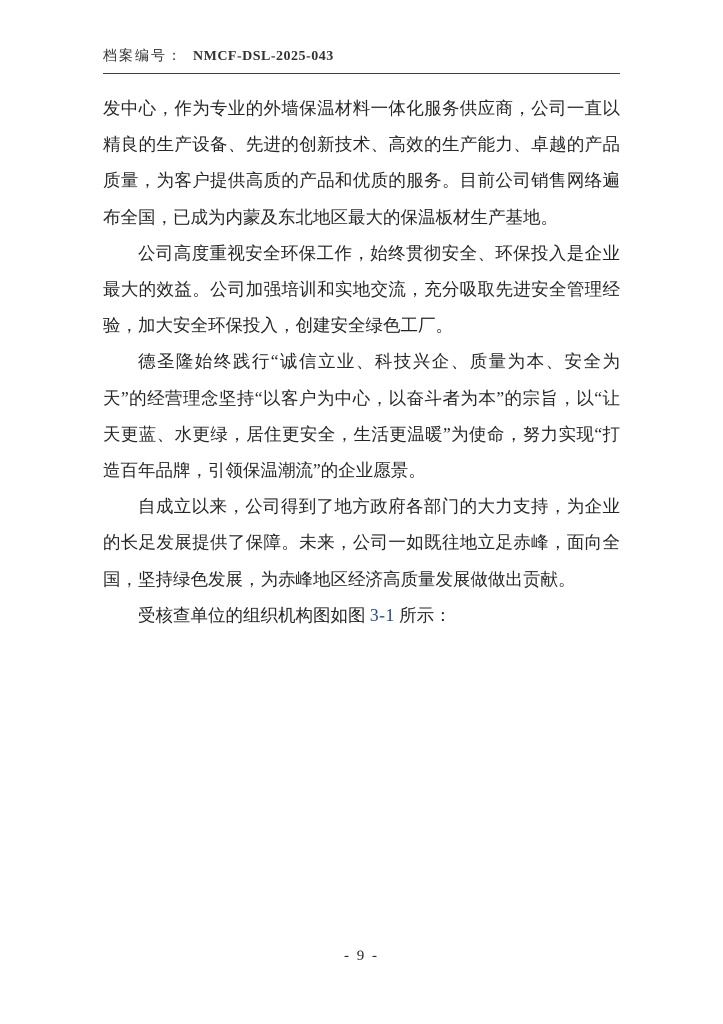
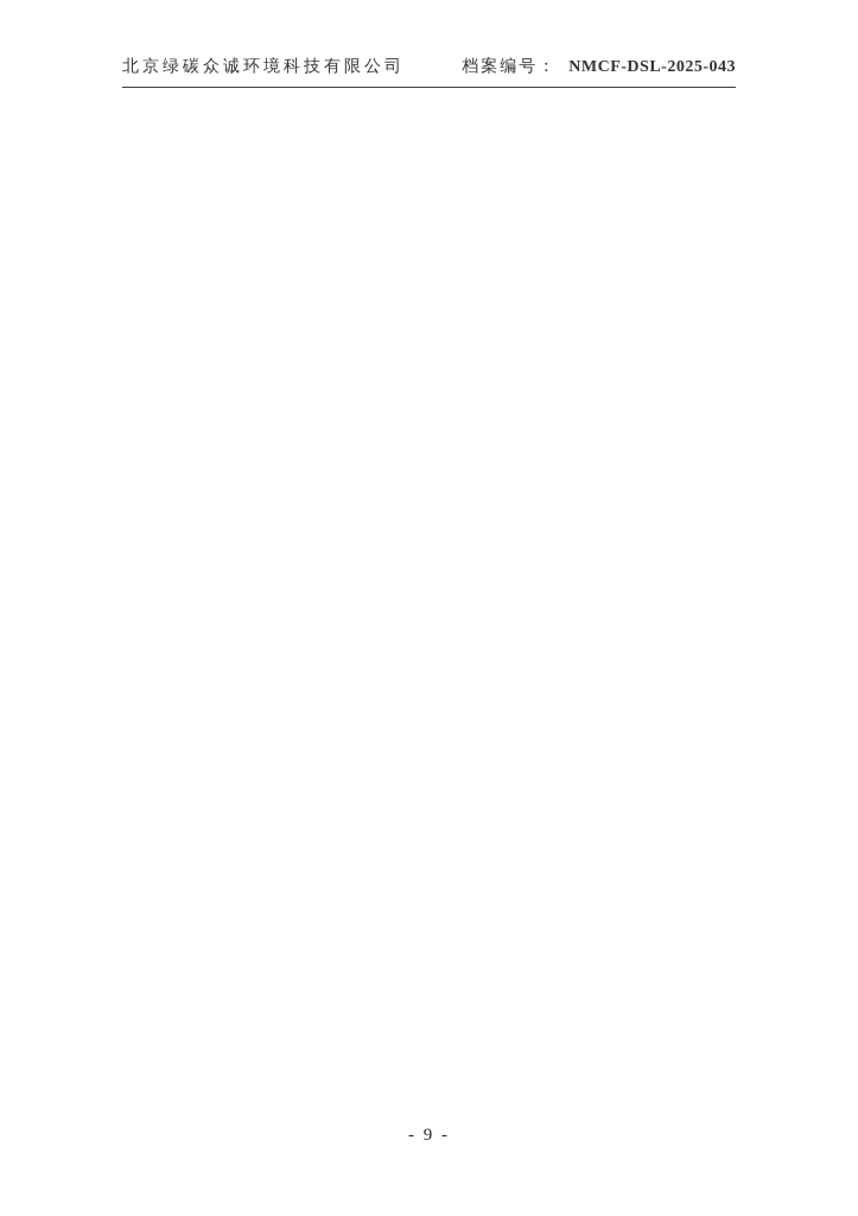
+ 北京绿碳众诚环境科技有限公司
  档案编号： NMCF-DSL-2025-043
- 发中心，作为专业的外墙保温材料一体化服务供应商，公司一直以精良的生产设备、先进的创新技术、高效的生产能力、卓越的产品质量，为客户提供高质的产品和优质的服务。目前公司销售网络遍布全国，已成为内蒙及东北地区最大的保温板材生产基地。
- 公司高度重视安全环保工作，始终贯彻安全、环保投入是企业最大的效益。公司加强培训和实地交流，充分吸取先进安全管理经验，加大安全环保投入，创建安全绿色工厂。
- 德圣隆始终践行“诚信立业、科技兴企、质量为本、安全为天”的经营理念坚持“以客户为中心，以奋斗者为本”的宗旨，以“让天更蓝、水更绿，居住更安全，生活更温暖”为使命，努力实现“打造百年品牌，引领保温潮流”的企业愿景。
- 自成立以来，公司得到了地方政府各部门的大力支持，为企业的长足发展提供了保障。未来，公司一如既往地立足赤峰，面向全国，坚持绿色发展，为赤峰地区经济高质量发展做做出贡献。
- 受核查单位的组织机构图如图 3-1 所示：
  - 9 -
